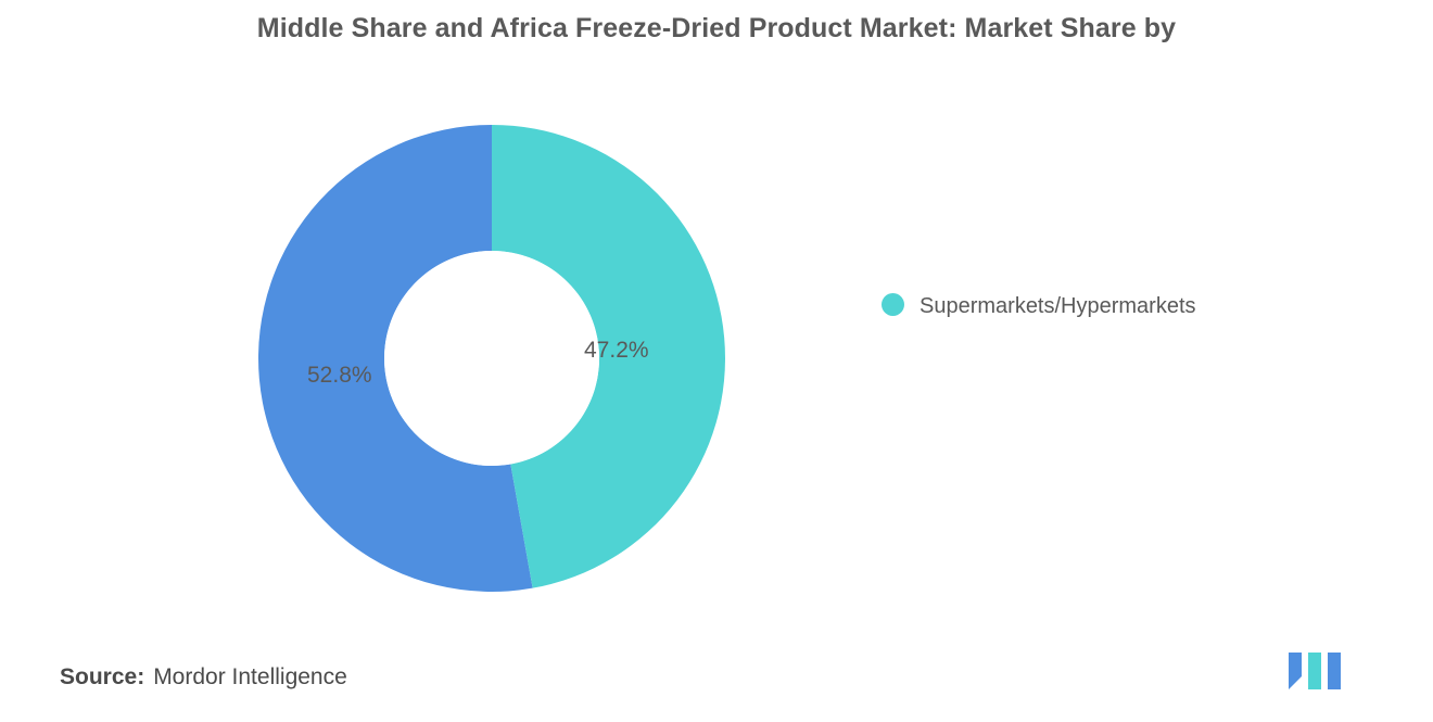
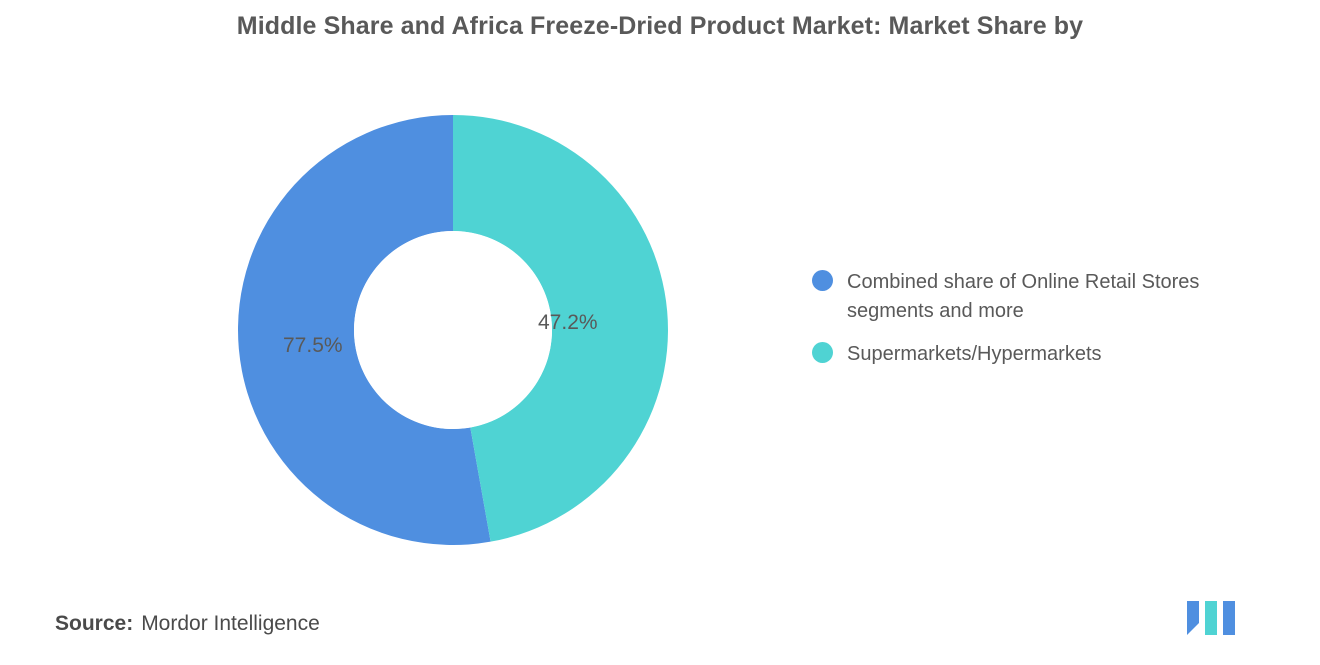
  Middle Share and Africa Freeze-Dried Product Market: Market Share by
- 52.8%
+ 77.5%
  47.2%
+ Combined share of Online Retail Stores segments and more
  Supermarkets/Hypermarkets
  Source: Mordor Intelligence
